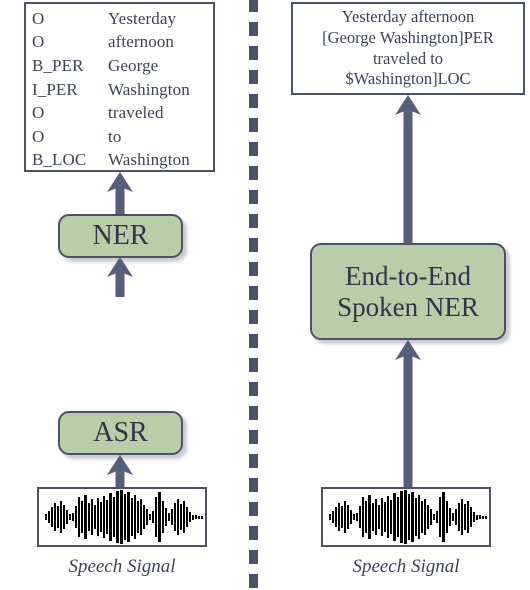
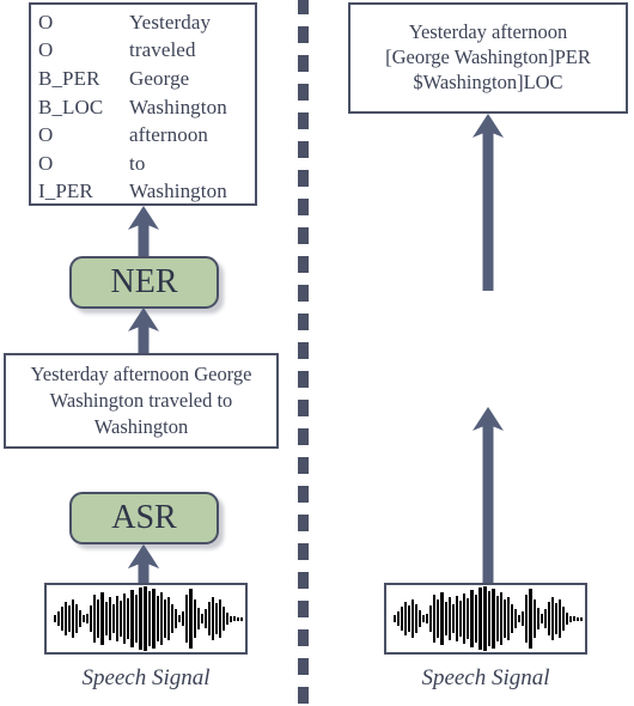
  O
  Yesterday
  O
- afternoon
+ traveled
  B_PER
  George
- I_PER
+ B_LOC
  Washington
  O
- traveled
+ afternoon
  O
  to
- B_LOC
+ I_PER
  Washington
  NER
+ Yesterday afternoon George Washington traveled to Washington
  ASR
  Speech Signal
  Yesterday afternoon
  [George Washington]PER
- traveled to
  $Washington]LOC
- End-to-End
- Spoken NER
  Speech Signal
